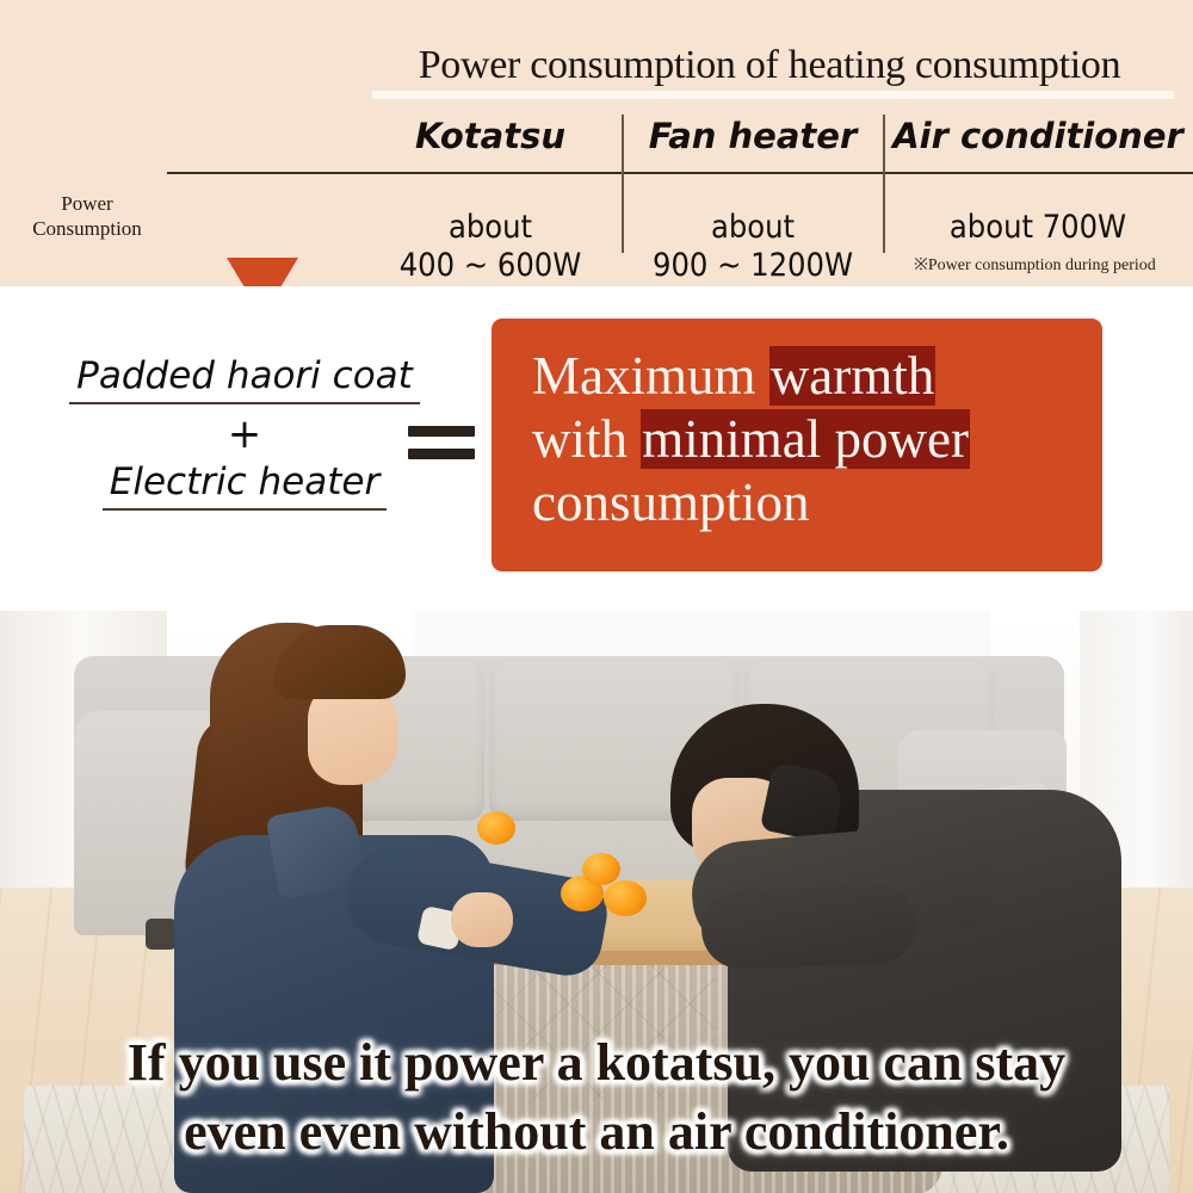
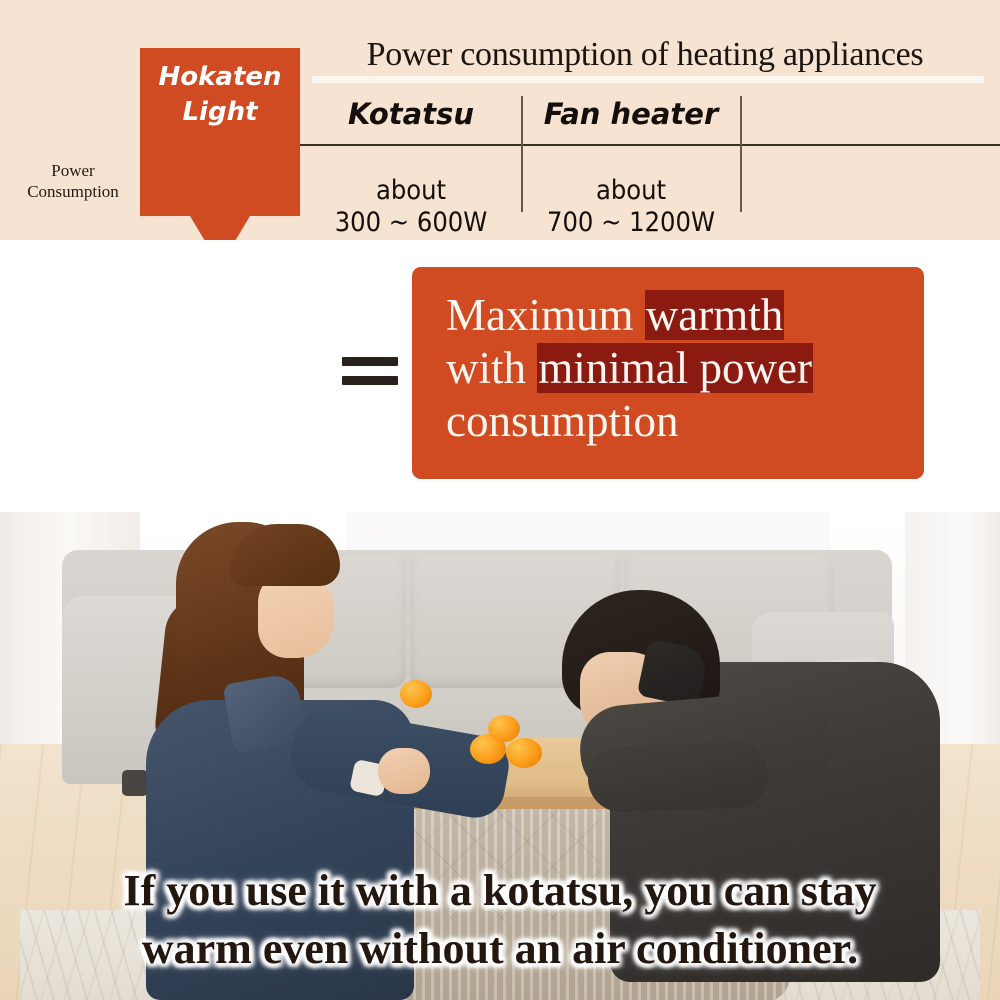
  Power
  Consumption
- Power consumption of heating consumption
+ Power consumption of heating appliances
+ Hokaten
+ Light
  Kotatsu
  about
- 400 ~ 600W
+ 300 ~ 600W
  Fan heater
  about
- 900 ~ 1200W
+ 700 ~ 1200W
- Air conditioner
- about 700W
- ※Power consumption during period
- Padded haori coat
- +
- Electric heater
  Maximum warmth
  with minimal power
  consumption
- If you use it power a kotatsu, you can stay
+ If you use it with a kotatsu, you can stay
- even even without an air conditioner.
+ warm even without an air conditioner.
